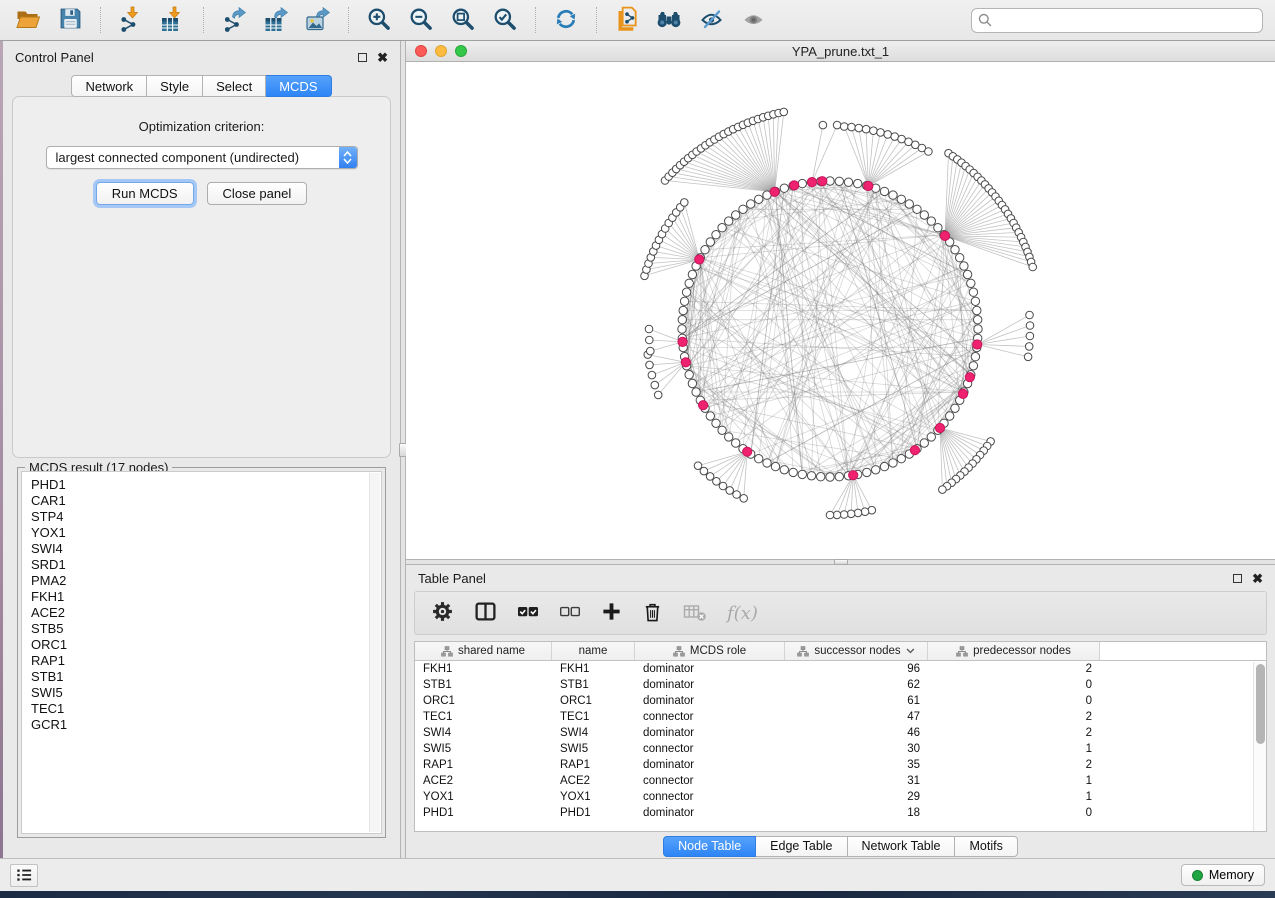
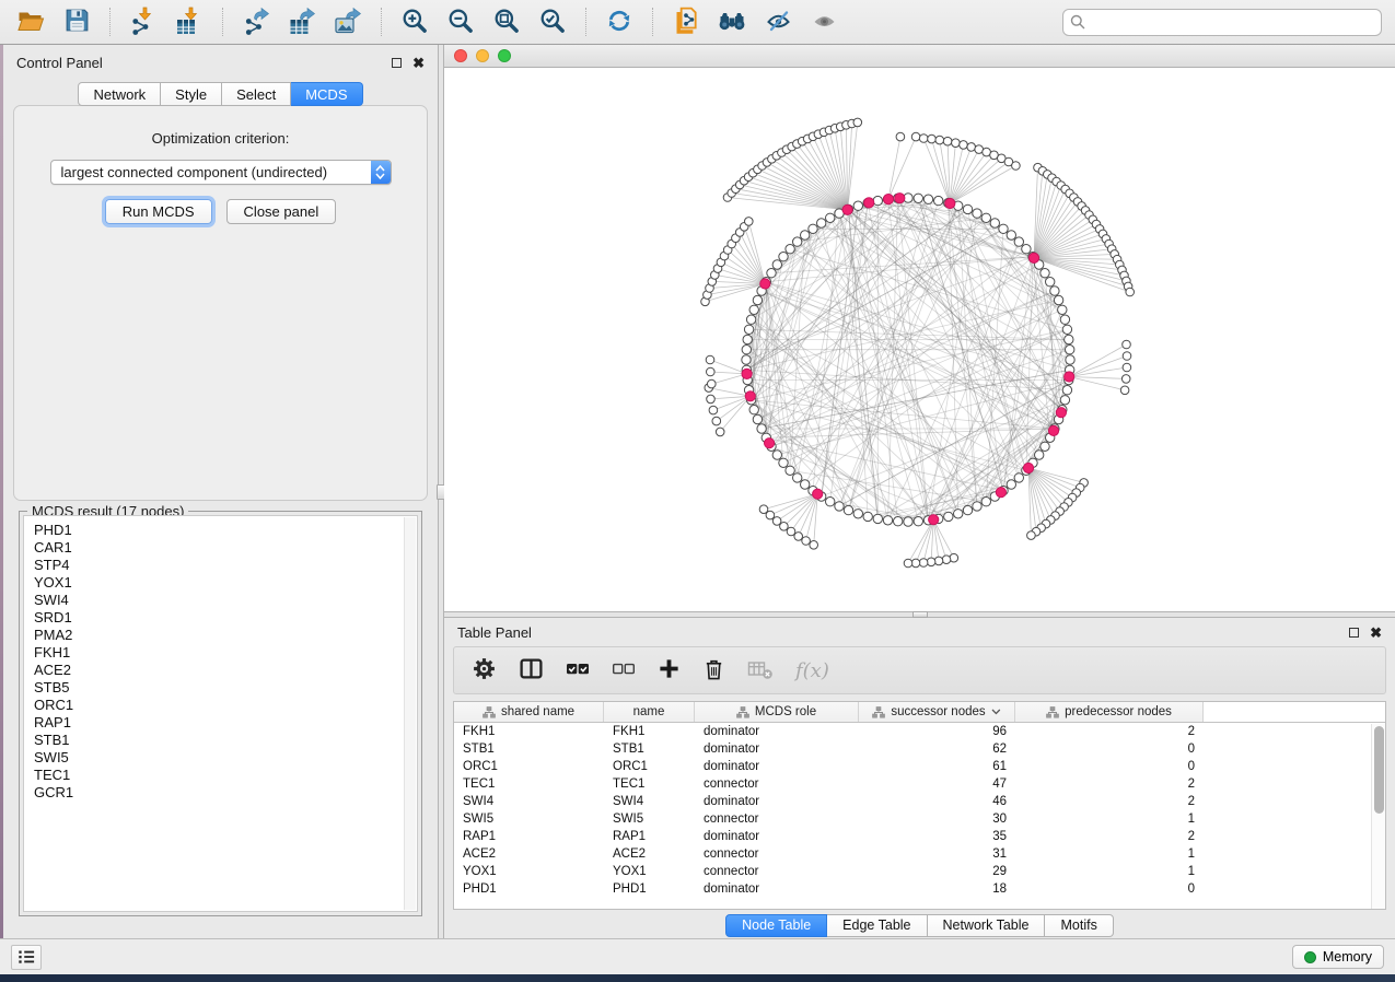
  Control Panel
  ✖
  Network
  Style
  Select
  MCDS
  Optimization criterion:
  largest connected component (undirected)
  Run MCDS
  Close panel
  MCDS result (17 nodes)
  PHD1
  CAR1
  STP4
  YOX1
  SWI4
  SRD1
  PMA2
  FKH1
  ACE2
  STB5
  ORC1
  RAP1
  STB1
  SWI5
  TEC1
  GCR1
- YPA_prune.txt_1
  Table Panel
  ✖
  f(x)
  shared name
  name
  MCDS role
  successor nodes
  predecessor nodes
  FKH1
  FKH1
  dominator
  96
  2
  STB1
  STB1
  dominator
  62
  0
  ORC1
  ORC1
  dominator
  61
  0
  TEC1
  TEC1
  connector
  47
  2
  SWI4
  SWI4
  dominator
  46
  2
  SWI5
  SWI5
  connector
  30
  1
  RAP1
  RAP1
  dominator
  35
  2
  ACE2
  ACE2
  connector
  31
  1
  YOX1
  YOX1
  connector
  29
  1
  PHD1
  PHD1
  dominator
  18
  0
  Node Table
  Edge Table
  Network Table
  Motifs
  Memory
